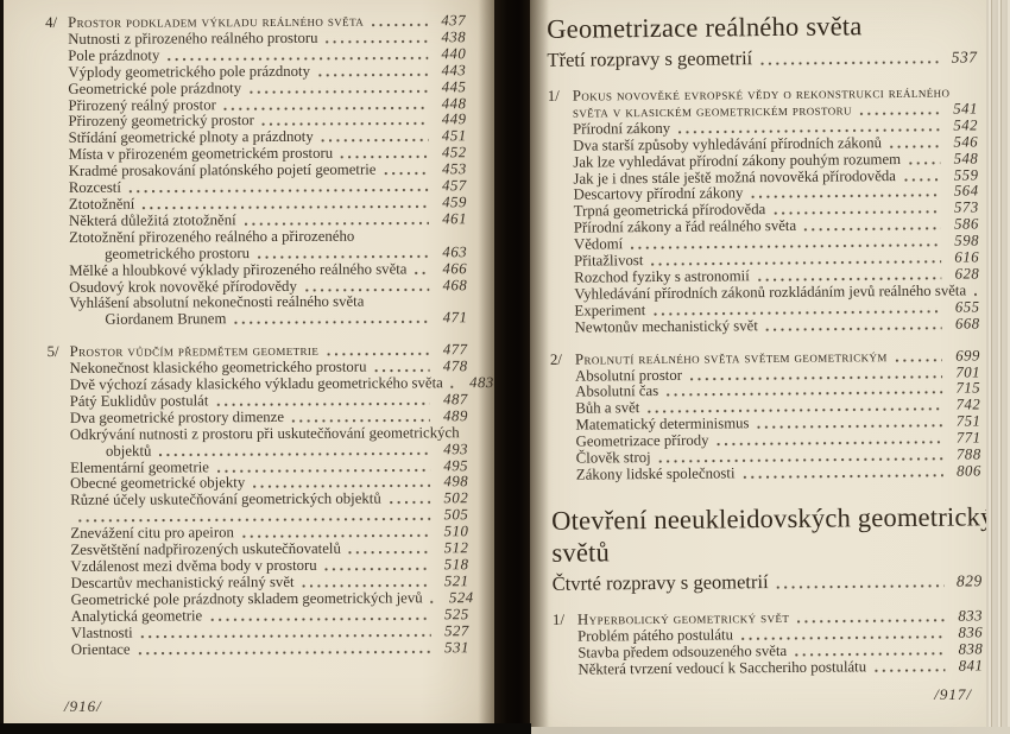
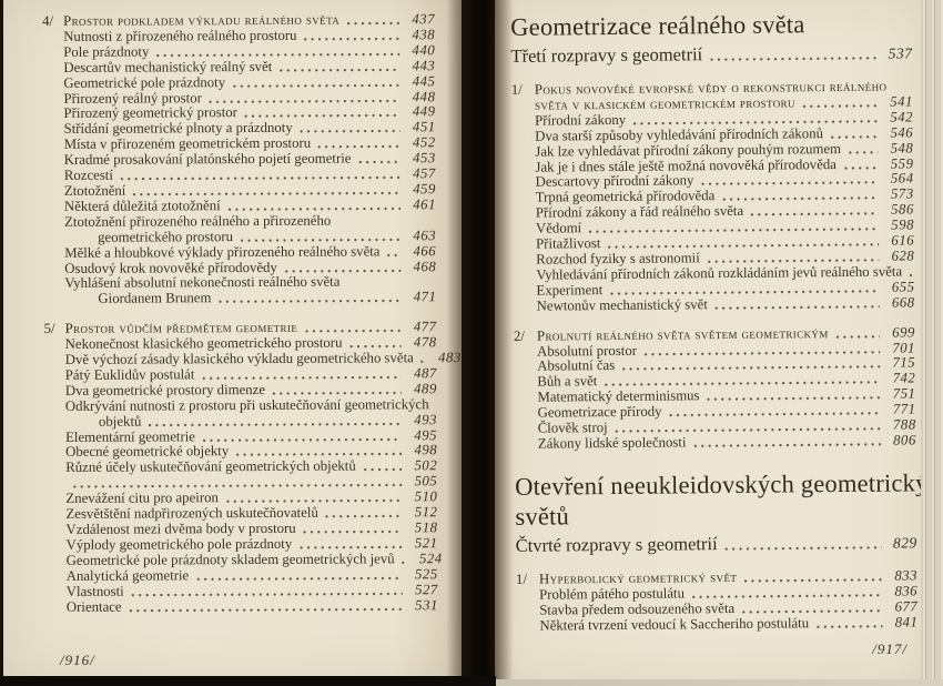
  4/
  Prostor podkladem výkladu reálného světa
  437
  Nutnosti z přirozeného reálného prostoru
  438
  Pole prázdnoty
  440
- Výplody geometrického pole prázdnoty
+ Descartův mechanistický reálný svět
  443
  Geometrické pole prázdnoty
  445
  Přirozený reálný prostor
  448
  Přirozený geometrický prostor
  449
  Střídání geometrické plnoty a prázdnoty
  451
  Místa v přirozeném geometrickém prostoru
  452
  Kradmé prosakování platónského pojetí geometrie
  453
  Rozcestí
  457
  Ztotožnění
  459
  Některá důležitá ztotožnění
  461
  Ztotožnění přirozeného reálného a přirozeného
  geometrického prostoru
  463
  Mělké a hloubkové výklady přirozeného reálného světa
  466
  Osudový krok novověké přírodovědy
  468
  Vyhlášení absolutní nekonečnosti reálného světa
  Giordanem Brunem
  471
  5/
  Prostor vůdčím předmětem geometrie
  477
  Nekonečnost klasického geometrického prostoru
  478
  Dvě výchozí zásady klasického výkladu geometrického světa
  Pátý Euklidův postulát
  487
  Dva geometrické prostory dimenze
  489
  Odkrývání nutnosti z prostoru při uskutečňování geometrických
  objektů
  493
  Elementární geometrie
  495
  Obecné geometrické objekty
  498
  Různé účely uskutečňování geometrických objektů
  502
  505
  Znevážení citu pro apeiron
  510
  Zesvětštění nadpřirozených uskutečňovatelů
  512
  Vzdálenost mezi dvěma body v prostoru
  518
- Descartův mechanistický reálný svět
+ Výplody geometrického pole prázdnoty
  521
  Geometrické pole prázdnoty skladem geometrických jevů
  524
  Analytická geometrie
  525
  Vlastnosti
  527
  Orientace
  531
  /916/
  Geometrizace reálného světa
  Třetí rozpravy s geometrií
  537
  1/
  Pokus novověké evropské vědy o rekonstrukci reálného
  světa v klasickém geometrickém prostoru
  541
  Přírodní zákony
  542
  Dva starší způsoby vyhledávání přírodních zákonů
  546
  Jak lze vyhledávat přírodní zákony pouhým rozumem
  548
  Jak je i dnes stále ještě možná novověká přírodověda
  559
  Descartovy přírodní zákony
  564
  Trpná geometrická přírodověda
  573
  Přírodní zákony a řád reálného světa
  586
  Vědomí
  598
  Přitažlivost
  616
  Rozchod fyziky s astronomií
  628
  Vyhledávání přírodních zákonů rozkládáním jevů reálného světa
  Experiment
  655
  Newtonův mechanistický svět
  668
  2/
  Prolnutí reálného světa světem geometrickým
  699
  Absolutní prostor
  701
  Absolutní čas
  715
  Bůh a svět
  742
  Matematický determinismus
  751
  Geometrizace přírody
  771
  Člověk stroj
  788
  Zákony lidské společnosti
  806
  Otevření neeukleidovských geometrick
  světů
  Čtvrté rozpravy s geometrií
  829
  1/
  Hyperbolický geometrický svět
  833
  Problém pátého postulátu
  836
  Stavba předem odsouzeného světa
- 838
+ 677
  Některá tvrzení vedoucí k Saccheriho postulátu
  841
  /917/
